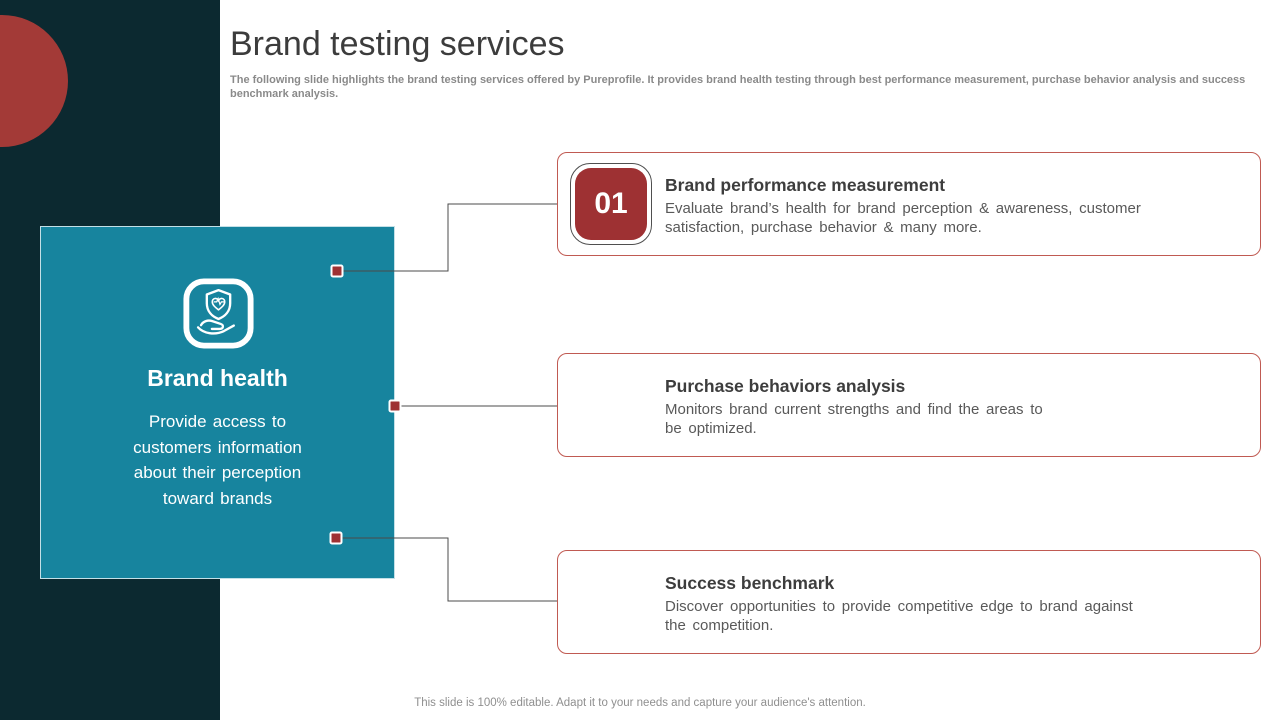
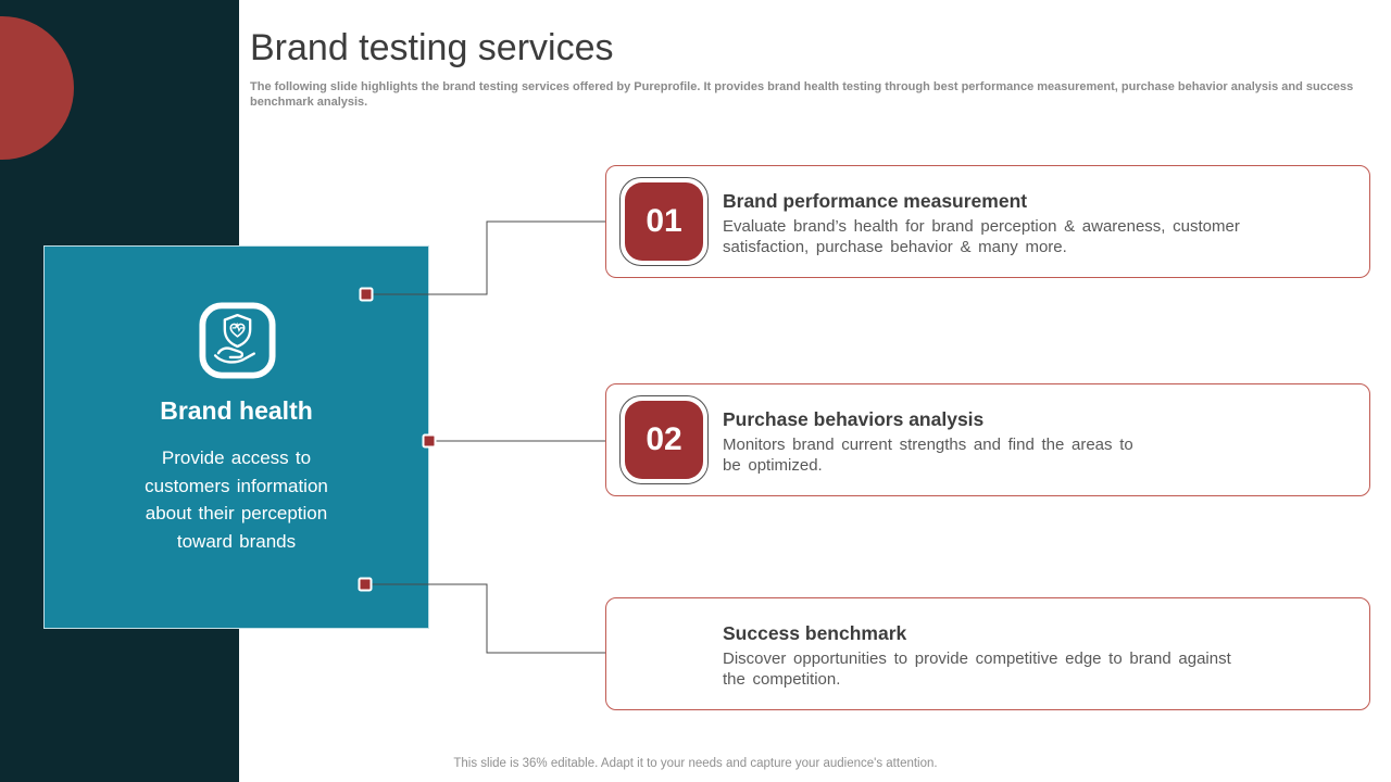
  Brand testing services
  The following slide highlights the brand testing services offered by Pureprofile. It provides brand health testing through best performance measurement, purchase behavior analysis and success
  benchmark analysis.
  Brand health
  Provide access to
  customers information
  about their perception
  toward brands
  01
  Brand performance measurement
  Evaluate brand’s health for brand perception & awareness, customer
  satisfaction, purchase behavior & many more.
+ 02
  Purchase behaviors analysis
  Monitors brand current strengths and find the areas to
  be optimized.
  Success benchmark
  Discover opportunities to provide competitive edge to brand against
  the competition.
- This slide is 100% editable. Adapt it to your needs and capture your audience's attention.
+ This slide is 36% editable. Adapt it to your needs and capture your audience's attention.
